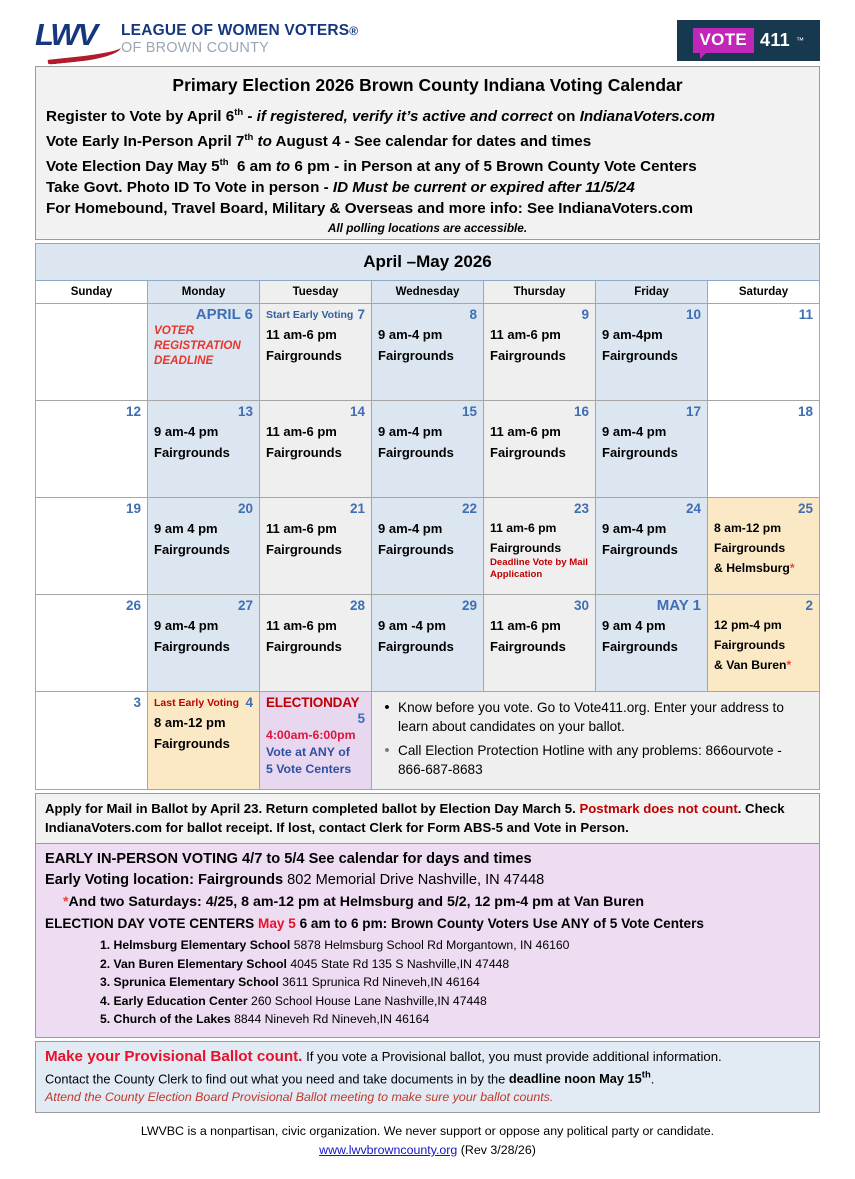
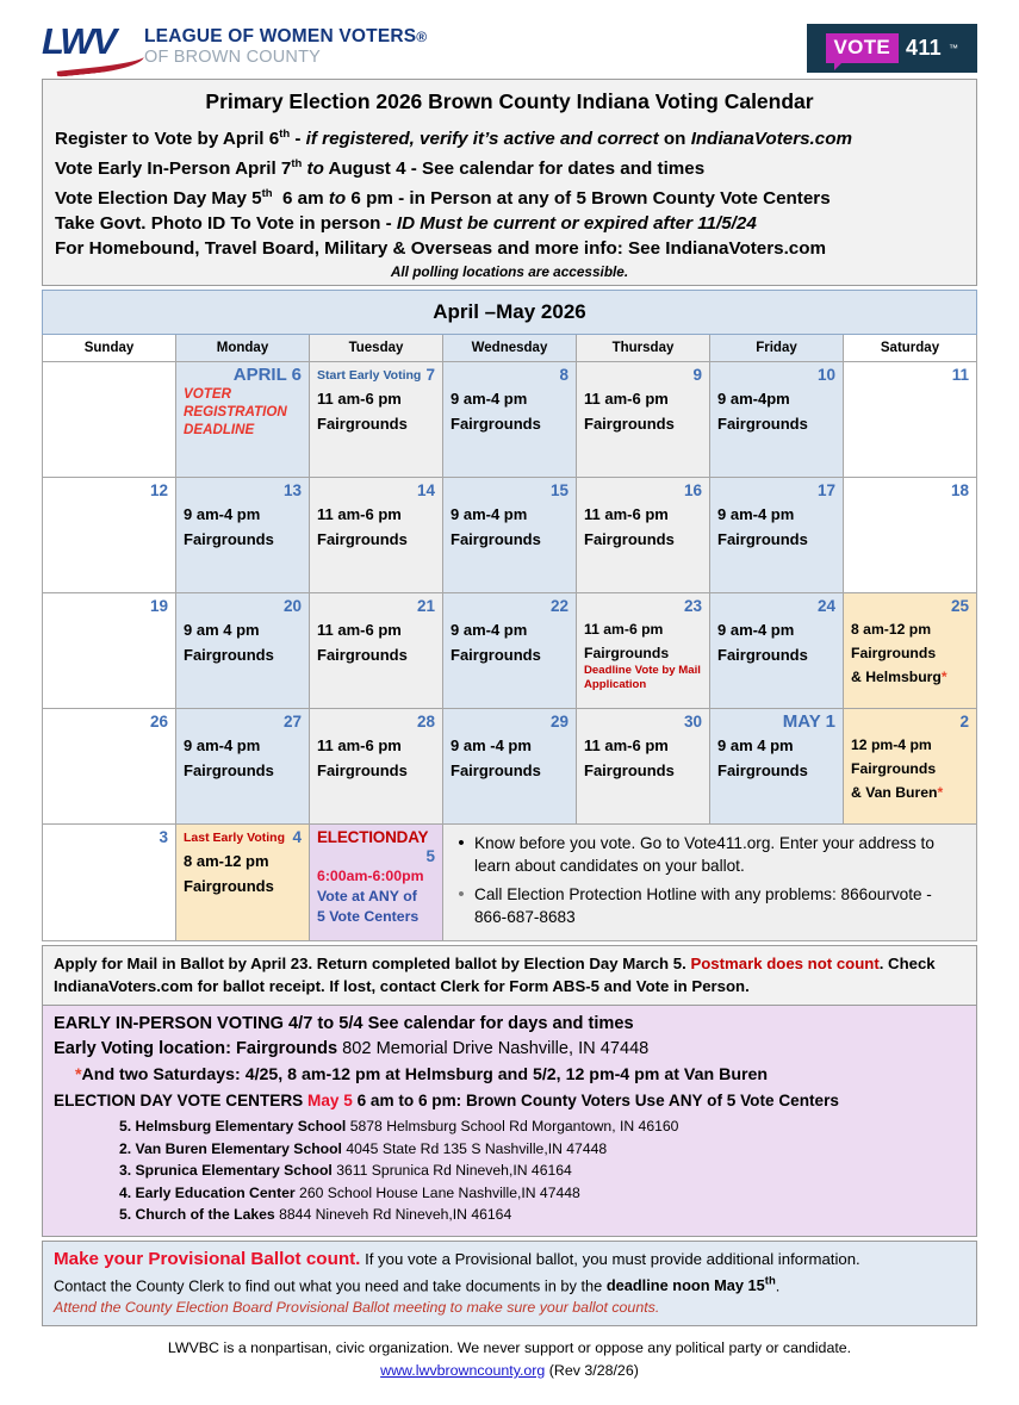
  LWV
  LEAGUE OF WOMEN VOTERS®
  OF BROWN COUNTY
  VOTE
  411
  ™
  Primary Election 2026 Brown County Indiana Voting Calendar
  Register to Vote by April 6th - if registered, verify it’s active and correct on IndianaVoters.com
  Vote Early In-Person April 7th to August 4 - See calendar for dates and times
  Vote Election Day May 5th 6 am to 6 pm - in Person at any of 5 Brown County Vote Centers
  Take Govt. Photo ID To Vote in person - ID Must be current or expired after 11/5/24
  For Homebound, Travel Board, Military & Overseas and more info: See IndianaVoters.com
  All polling locations are accessible.
  April –May 2026
  Sunday	Monday	Tuesday	Wednesday	Thursday	Friday	Saturday
  	APRIL 6 VOTER REGISTRATION DEADLINE	Start Early Voting 7 11 am-6 pm Fairgrounds	8 9 am-4 pm Fairgrounds	9 11 am-6 pm Fairgrounds	10 9 am-4pm Fairgrounds	11
  12	13 9 am-4 pm Fairgrounds	14 11 am-6 pm Fairgrounds	15 9 am-4 pm Fairgrounds	16 11 am-6 pm Fairgrounds	17 9 am-4 pm Fairgrounds	18
  19	20 9 am 4 pm Fairgrounds	21 11 am-6 pm Fairgrounds	22 9 am-4 pm Fairgrounds	23 11 am-6 pm Fairgrounds Deadline Vote by Mail Application	24 9 am-4 pm Fairgrounds	25 8 am-12 pm Fairgrounds & Helmsburg*
  26	27 9 am-4 pm Fairgrounds	28 11 am-6 pm Fairgrounds	29 9 am -4 pm Fairgrounds	30 11 am-6 pm Fairgrounds	MAY 1 9 am 4 pm Fairgrounds	2 12 pm-4 pm Fairgrounds & Van Buren*
- 3	Last Early Voting 4 8 am-12 pm Fairgrounds	ELECTIONDAY5 4:00am-6:00pm Vote at ANY of 5 Vote Centers	• Know before you vote. Go to Vote411.org. Enter your address to learn about candidates on your ballot. • Call Election Protection Hotline with any problems: 866ourvote - 866-687-8683
+ 3	Last Early Voting 4 8 am-12 pm Fairgrounds	ELECTIONDAY5 6:00am-6:00pm Vote at ANY of 5 Vote Centers	• Know before you vote. Go to Vote411.org. Enter your address to learn about candidates on your ballot. • Call Election Protection Hotline with any problems: 866ourvote - 866-687-8683
  Apply for Mail in Ballot by April 23. Return completed ballot by Election Day March 5. Postmark does not count. Check IndianaVoters.com for ballot receipt. If lost, contact Clerk for Form ABS-5 and Vote in Person.
  EARLY IN-PERSON VOTING 4/7 to 5/4 See calendar for days and times
  Early Voting location: Fairgrounds 802 Memorial Drive Nashville, IN 47448
  *And two Saturdays: 4/25, 8 am-12 pm at Helmsburg and 5/2, 12 pm-4 pm at Van Buren
  ELECTION DAY VOTE CENTERS May 5 6 am to 6 pm: Brown County Voters Use ANY of 5 Vote Centers
- 1. Helmsburg Elementary School 5878 Helmsburg School Rd Morgantown, IN 46160
+ 5. Helmsburg Elementary School 5878 Helmsburg School Rd Morgantown, IN 46160
  2. Van Buren Elementary School 4045 State Rd 135 S Nashville,IN 47448
  3. Sprunica Elementary School 3611 Sprunica Rd Nineveh,IN 46164
  4. Early Education Center 260 School House Lane Nashville,IN 47448
  5. Church of the Lakes 8844 Nineveh Rd Nineveh,IN 46164
  Make your Provisional Ballot count. If you vote a Provisional ballot, you must provide additional information.
  Contact the County Clerk to find out what you need and take documents in by the deadline noon May 15th.
  Attend the County Election Board Provisional Ballot meeting to make sure your ballot counts.
  LWVBC is a nonpartisan, civic organization. We never support or oppose any political party or candidate.
  www.lwvbrowncounty.org (Rev 3/28/26)
